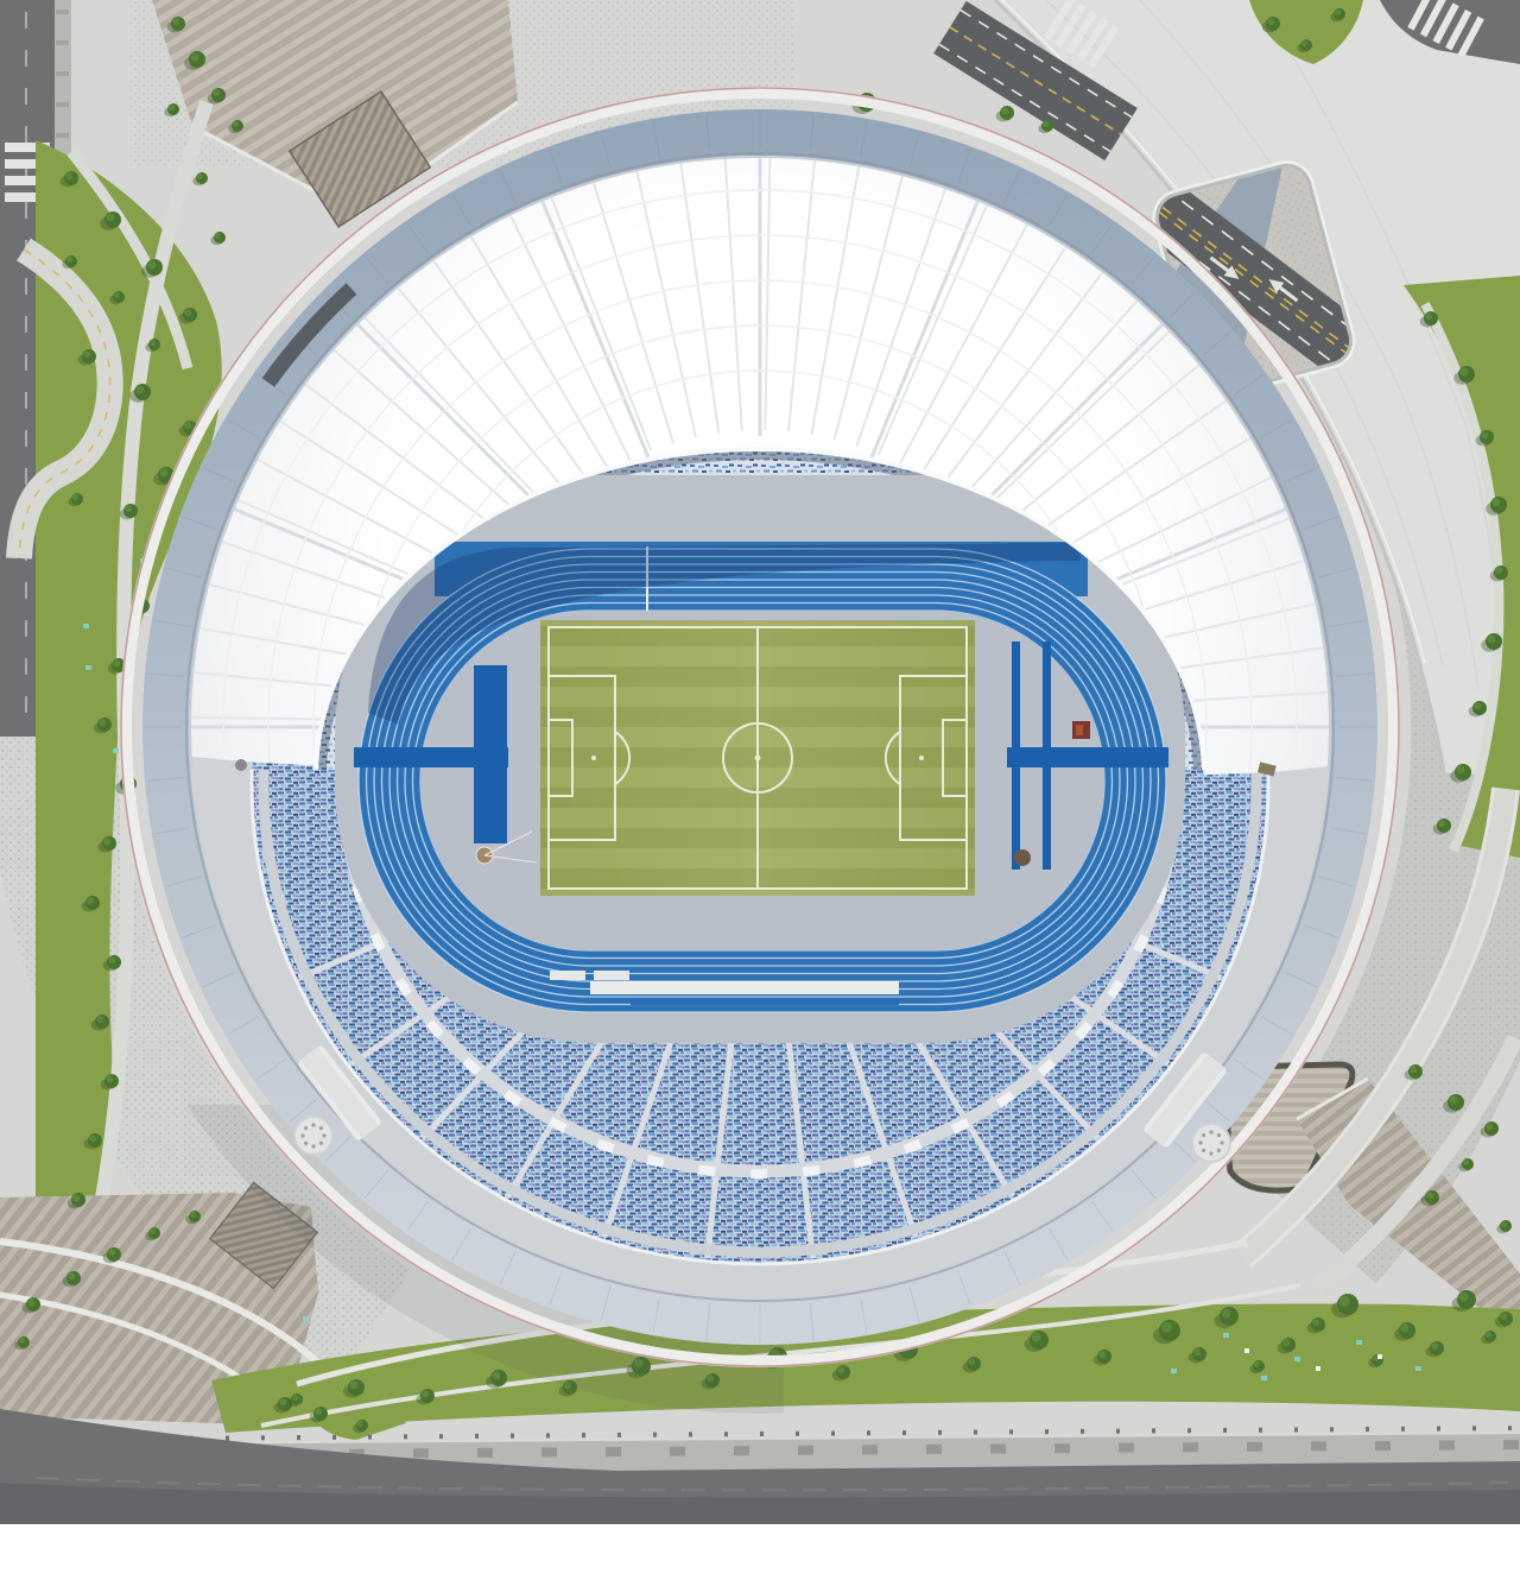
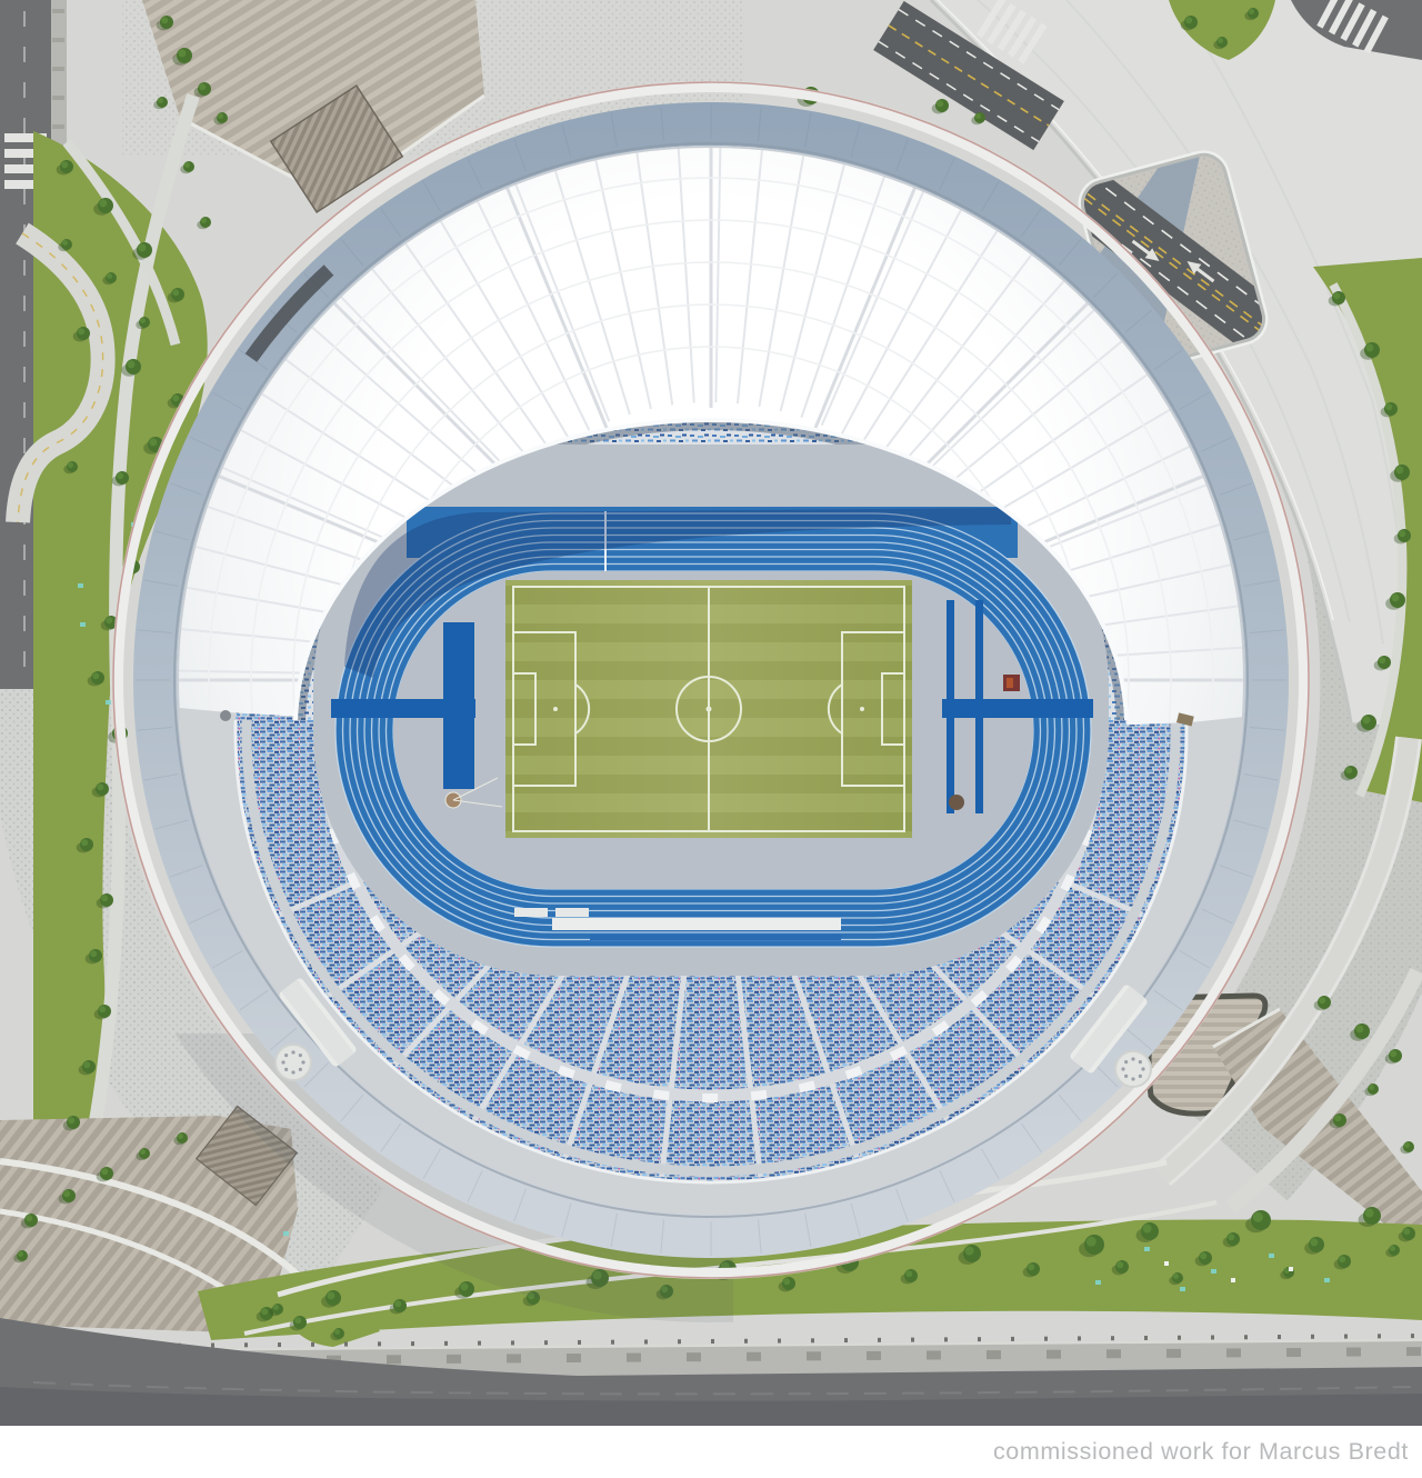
+ commissioned work for Marcus Bredt
